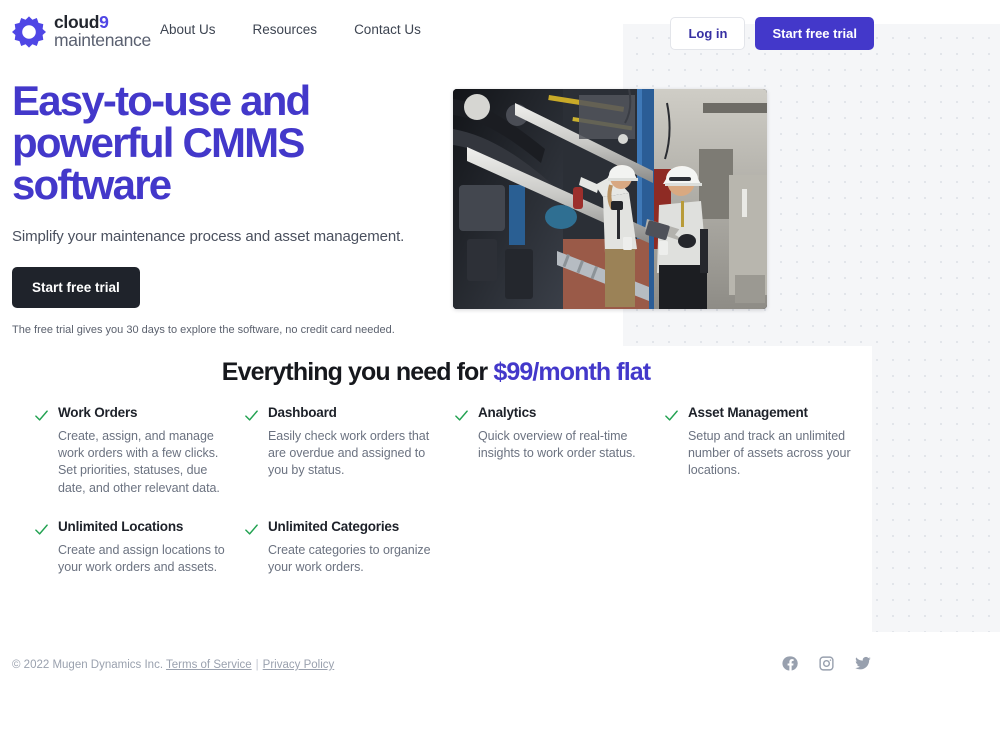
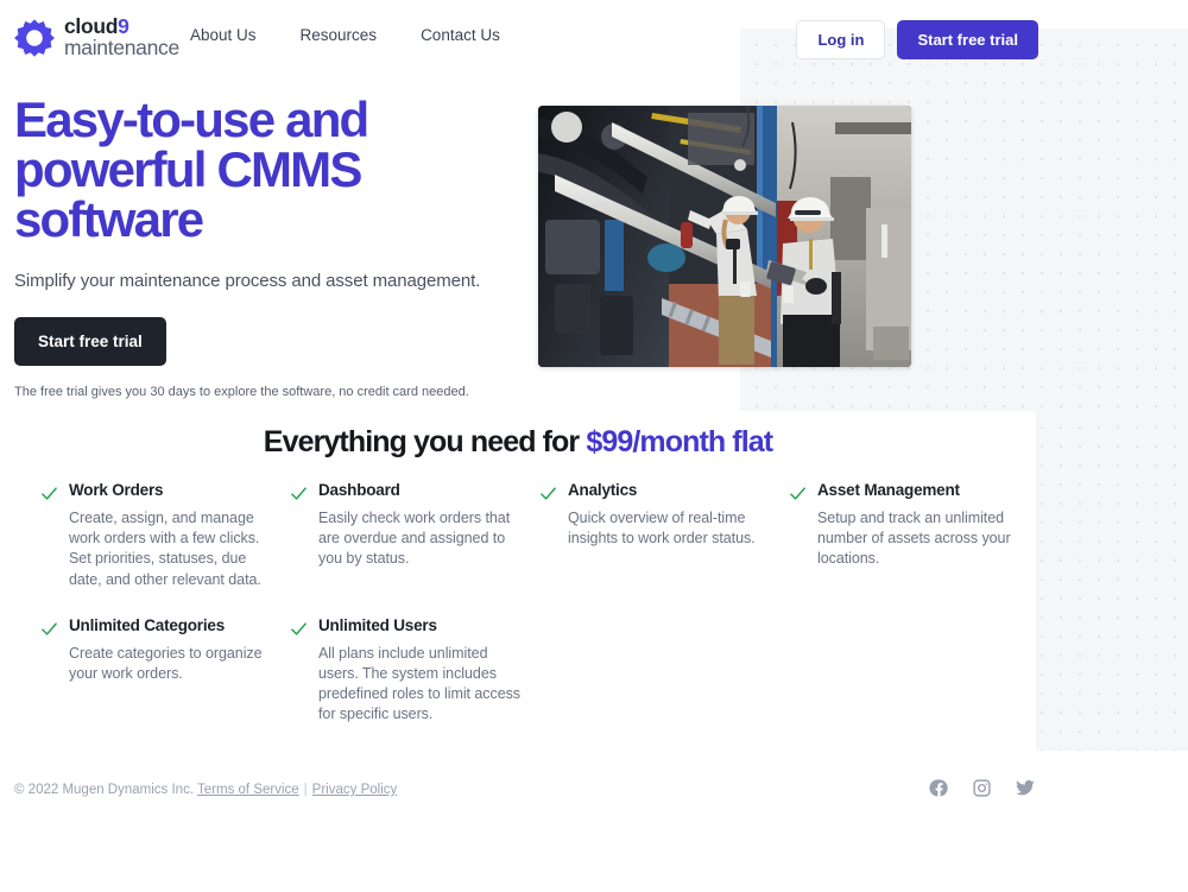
  cloud9
  maintenance
  About Us
  Resources
  Contact Us
  Log in
  Start free trial
  Easy-to-use and
  powerful CMMS
  software
  Simplify your maintenance process and asset management.
  Start free trial
  The free trial gives you 30 days to explore the software, no credit card needed.
  Everything you need for $99/month flat
  Work Orders
  Create, assign, and manage work orders with a few clicks. Set priorities, statuses, due date, and other relevant data.
  Dashboard
  Easily check work orders that are overdue and assigned to you by status.
  Analytics
  Quick overview of real-time insights to work order status.
  Asset Management
  Setup and track an unlimited number of assets across your locations.
- Unlimited Locations
- Create and assign locations to your work orders and assets.
  Unlimited Categories
  Create categories to organize your work orders.
+ Unlimited Users
+ All plans include unlimited users. The system includes predefined roles to limit access for specific users.
  © 2022 Mugen Dynamics Inc. Terms of Service | Privacy Policy
